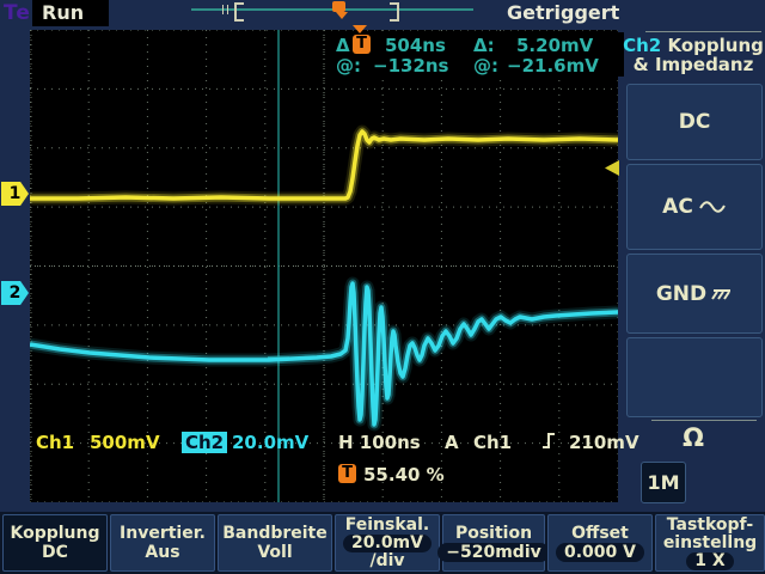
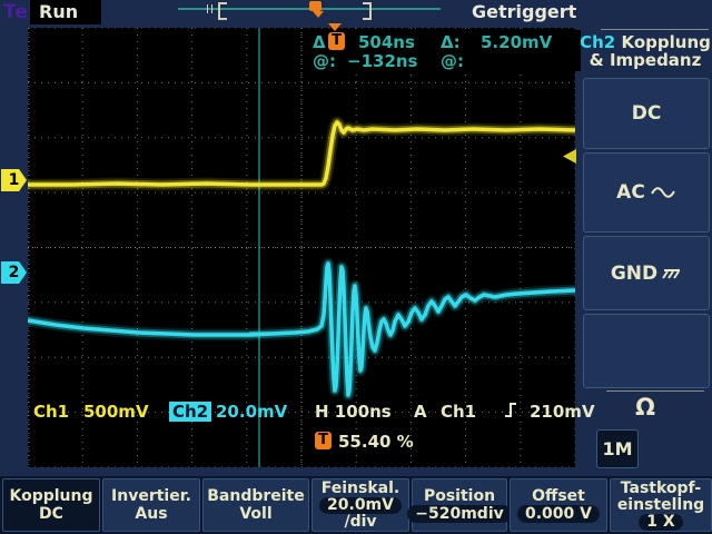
  Run
  Getriggert
  Δ
  T
  504ns
  Δ:
  5.20mV
  @:
  −132ns
  @:
- −21.6mV
  1
  2
  Ch1
  500mV
  Ch2
  20.0mV
  H 100ns
  A
  Ch1
  210mV
  T
  55.40 %
  Ch2 Kopplung
  & Impedanz
  DC
  AC
  GND
  Ω
  1M
  Kopplung
  DC
  Invertier.
  Aus
  Bandbreite
  Voll
  Feinskal.
  20.0mV
  /div
  Position
  −520mdiv
  Offset
  0.000 V
  Tastkopf-
  einstellng
  1 X
